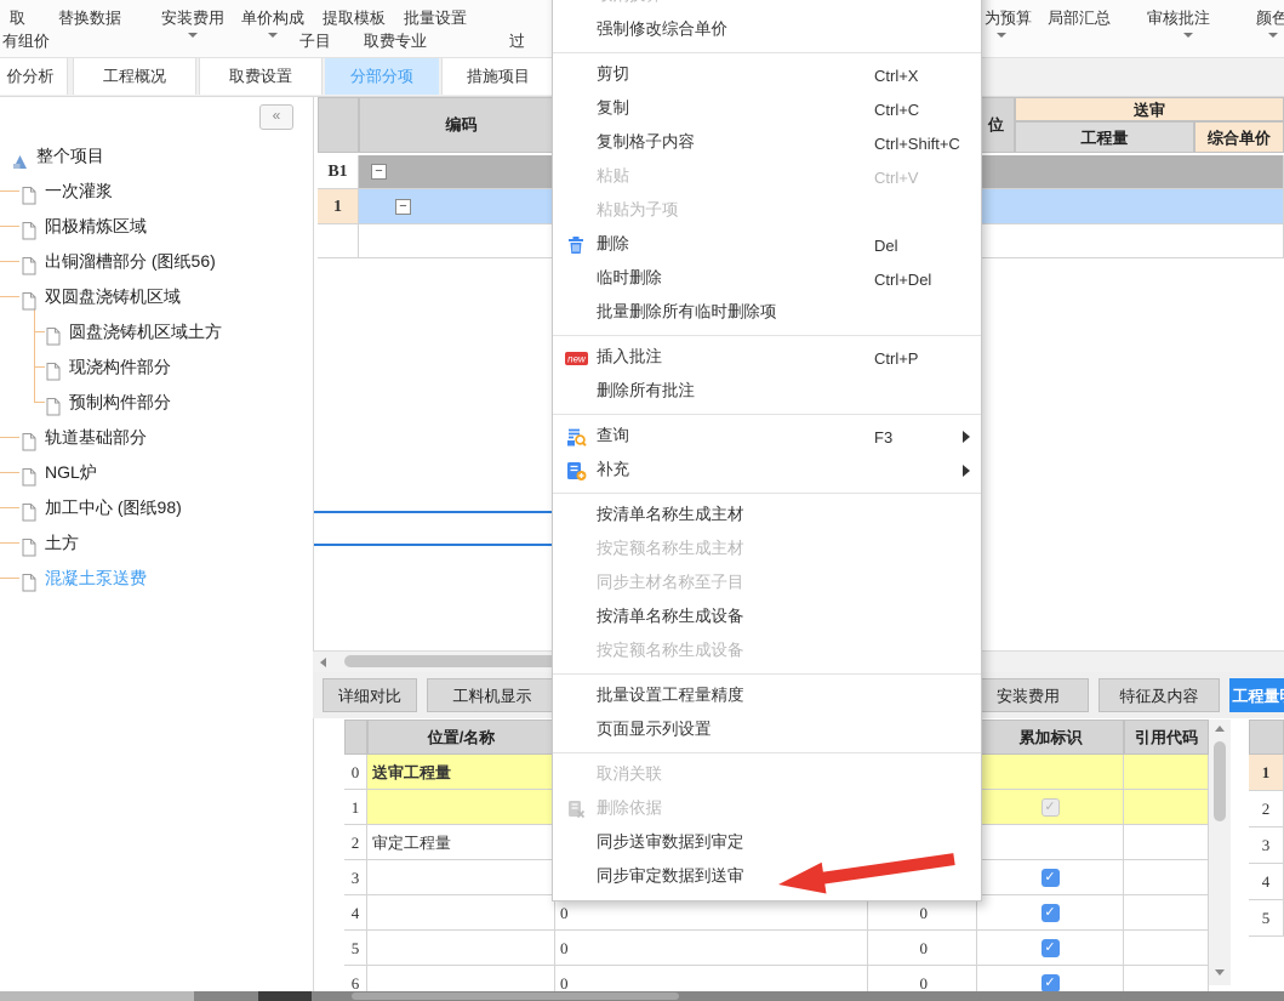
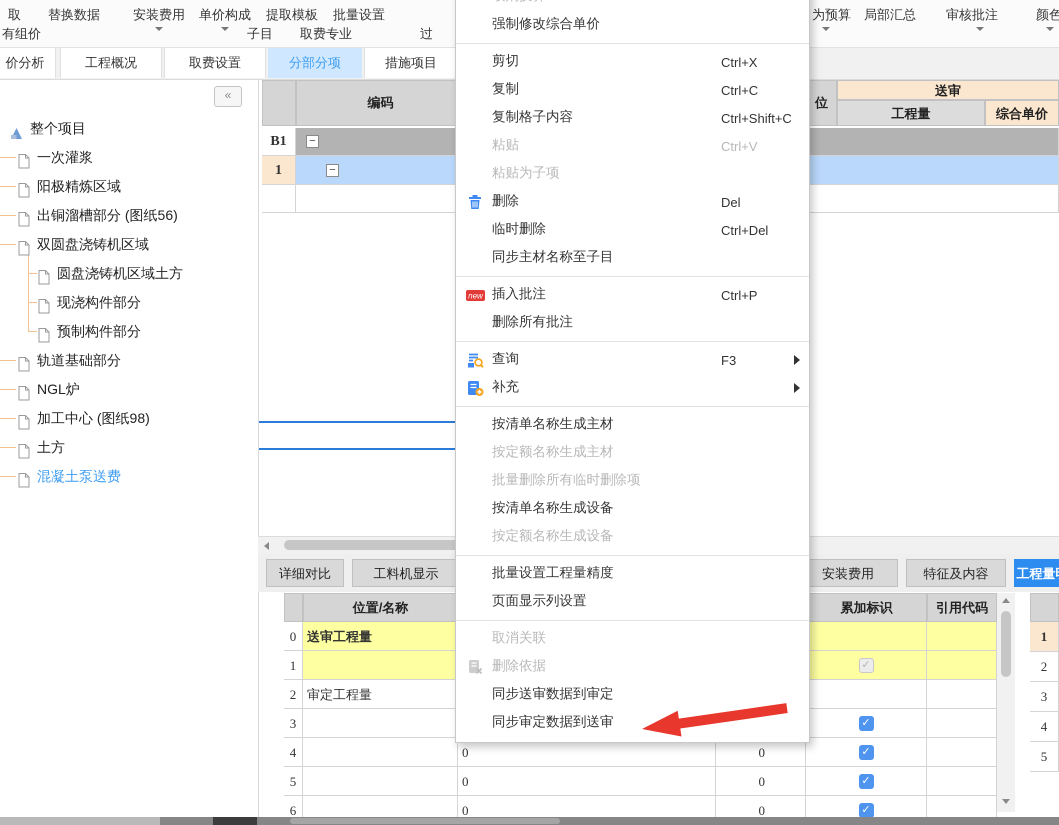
  取
  替换数据
  安装费用
  单价构成
  提取模板
  批量设置
  为预算
  局部汇总
  审核批注
  颜色
  有组价
  子目
  取费专业
  过
  价分析
  工程概况
  取费设置
  分部分项
  措施项目
  «
  整个项目
  一次灌浆
  阳极精炼区域
  出铜溜槽部分 (图纸56)
  双圆盘浇铸机区域
  圆盘浇铸机区域土方
  现浇构件部分
  预制构件部分
  轨道基础部分
  NGL炉
  加工中心 (图纸98)
  土方
  混凝土泵送费
  编码
  位
  送审
  工程量
  综合单价
  B1
  −
  1
  −
  详细对比
  工料机显示
  安装费用
  特征及内容
  位置/名称
  累加标识
  引用代码
  0
  送审工程量
  1
  ✓
  2
  审定工程量
  3
  ✓
  4
  0
  0
  ✓
  5
  0
  0
  ✓
  6
  0
  0
  ✓
  1
  2
  3
  4
  5
  强制修改综合单价
  剪切
  Ctrl+X
  复制
  Ctrl+C
  复制格子内容
  Ctrl+Shift+C
  粘贴
  Ctrl+V
  粘贴为子项
  删除
  Del
  临时删除
  Ctrl+Del
- 批量删除所有临时删除项
+ 同步主材名称至子目
  new
  插入批注
  Ctrl+P
  删除所有批注
  查询
  F3
  补充
  按清单名称生成主材
  按定额名称生成主材
- 同步主材名称至子目
+ 批量删除所有临时删除项
  按清单名称生成设备
  按定额名称生成设备
  批量设置工程量精度
  页面显示列设置
  取消关联
  删除依据
  同步送审数据到审定
  同步审定数据到送审
